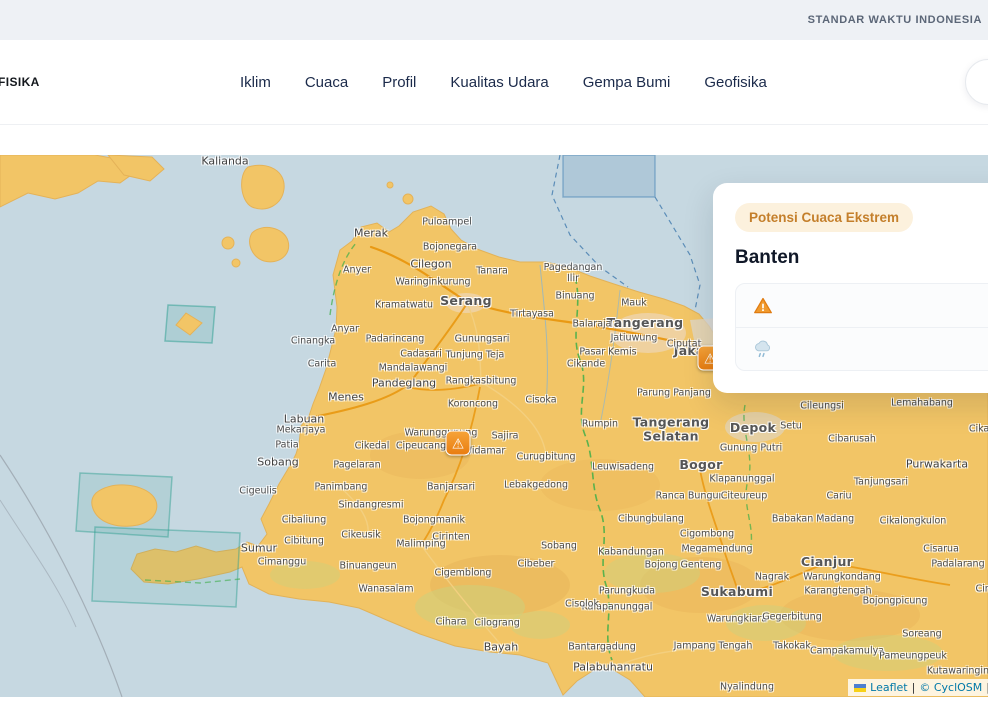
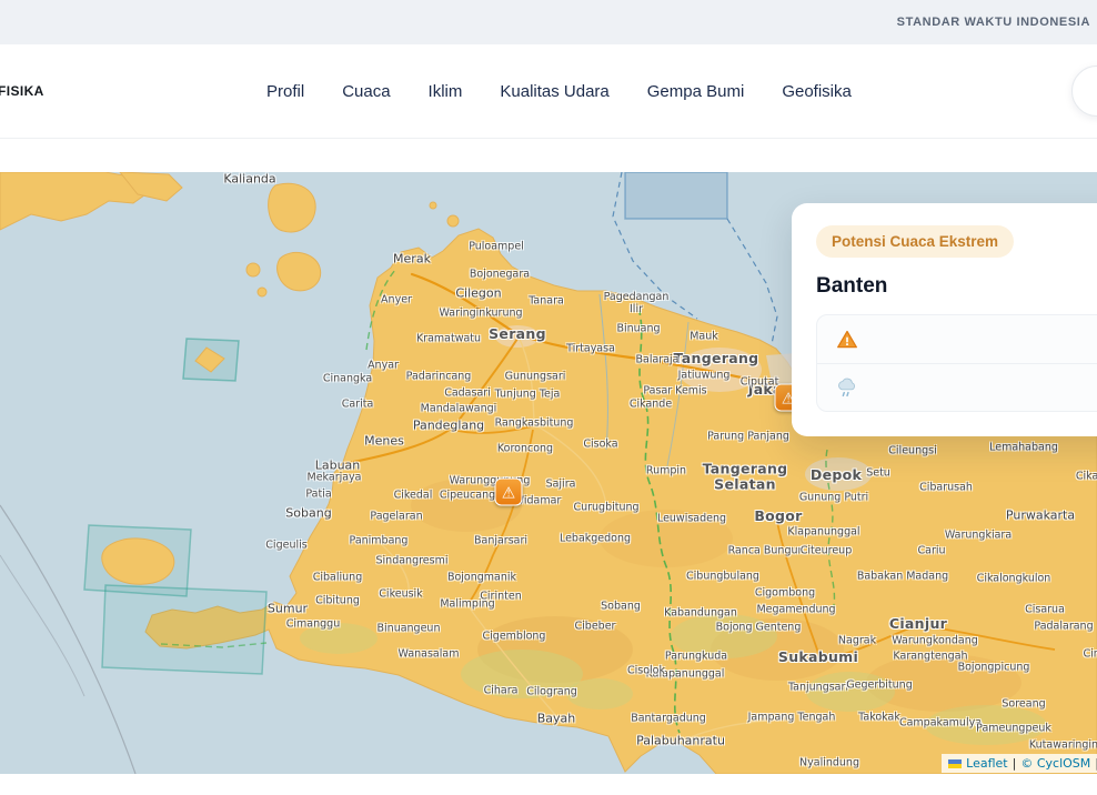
  STANDAR WAKTU INDONESIA
  FISIKA
- Iklim
+ Profil
  Cuaca
- Profil
+ Iklim
  Kualitas Udara
  Gempa Bumi
  Geofisika
  Kalianda
  Puloampel
  Merak
  Bojonegara
  Cilegon
  Anyer
  Waringinkurung
  Tanara
  Pagedangan
  Ilir
  Serang
  Kramatwatu
  Binuang
  Mauk
  Tirtayasa
  Tangerang
  Balaraja
  Anyar
  Jatiuwung
  Cinangka
  Padarincang
  Gunungsari
  Ciputat
  Cadasari
  Tunjung Teja
  Pasar Kemis
  Carita
  Mandalawangi
  Cikande
  Rangkasbitung
  Pandeglang
  Parung Panjang
  Menes
  Koroncong
  Cisoka
  Cileungsi
  Lemahabang
  Tangerang
  Selatan
  Depok
  Setu
  Labuan
  Mekarjaya
  Patia
  Sajira
  Rumpin
  Gunung Putri
  Cibarusah
  Cikedal
  Cipeucang
  idamar
  Curugbitung
  Leuwisadeng
  Bogor
  Sobang
  Pagelaran
  Banjarsari
  Lebakgedong
  Klapanunggal
  Ranca Bungur
  Citeureup
  Cariu
- Tanjungsari
+ Warungkiara
  Purwakarta
  Cigeulis
  Panimbang
  Sindangresmi
  Cibaliung
  Bojongmanik
  Cikeusik
  Cibitung
  Sumur
  Cimanggu
  Malimping
  Cirinten
  Cibungbulang
  Babakan Madang
  Cikalongkulon
  Cigombong
  Megamendung
  Sobang
  Kabandungan
  Cianjur
  Cisarua
  Padalarang
  Binuangeun
  Cigemblong
  Cibeber
  Bojong Genteng
  Nagrak
  Warungkondang
  Sukabumi
  Karangtengah
  Bojongpicung
  Wanasalam
  Parungkuda
  Kalapanunggal
  Cisolok
  Cihara
  Cilograng
  Bayah
  Bantargadung
- Warungkiara
+ Tanjungsari
  Gegerbitung
  Soreang
  Jampang Tengah
  Takokak
  Campakamulya
  Pameungpeuk
  Palabuhanratu
  Nyalindung
  Kutawaringin
  ⚠
  ⚠
  Potensi Cuaca Ekstrem
  Banten
  Leaflet
  |
  © CyclOSM
